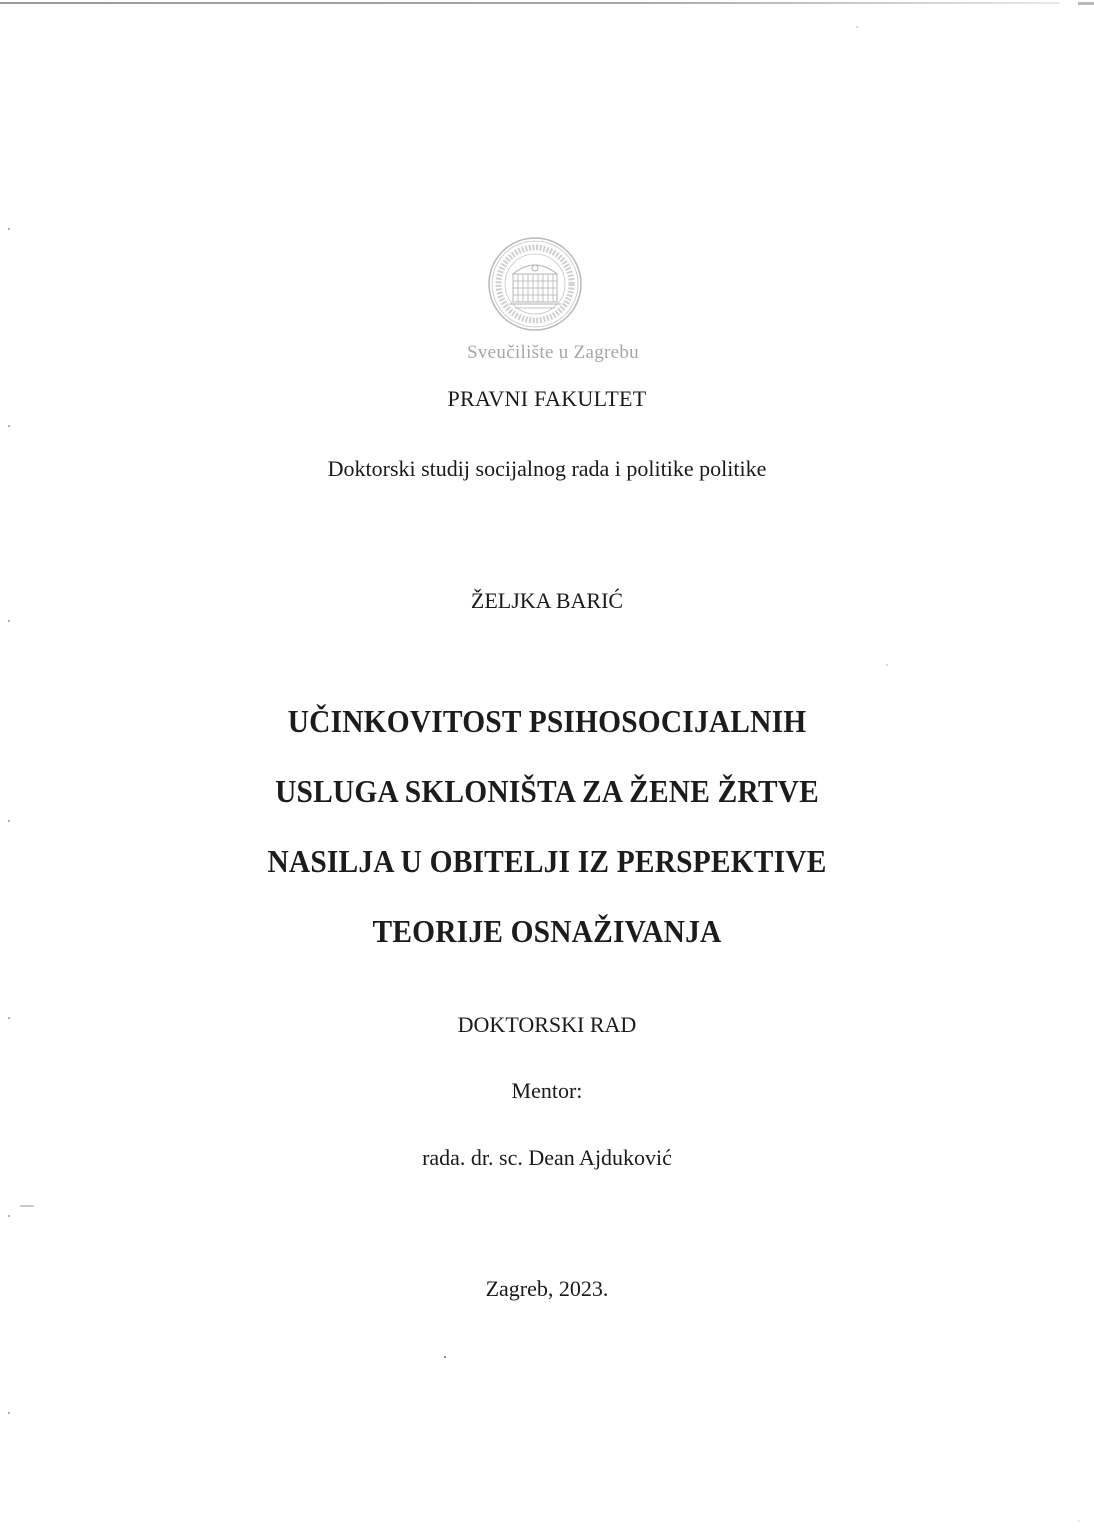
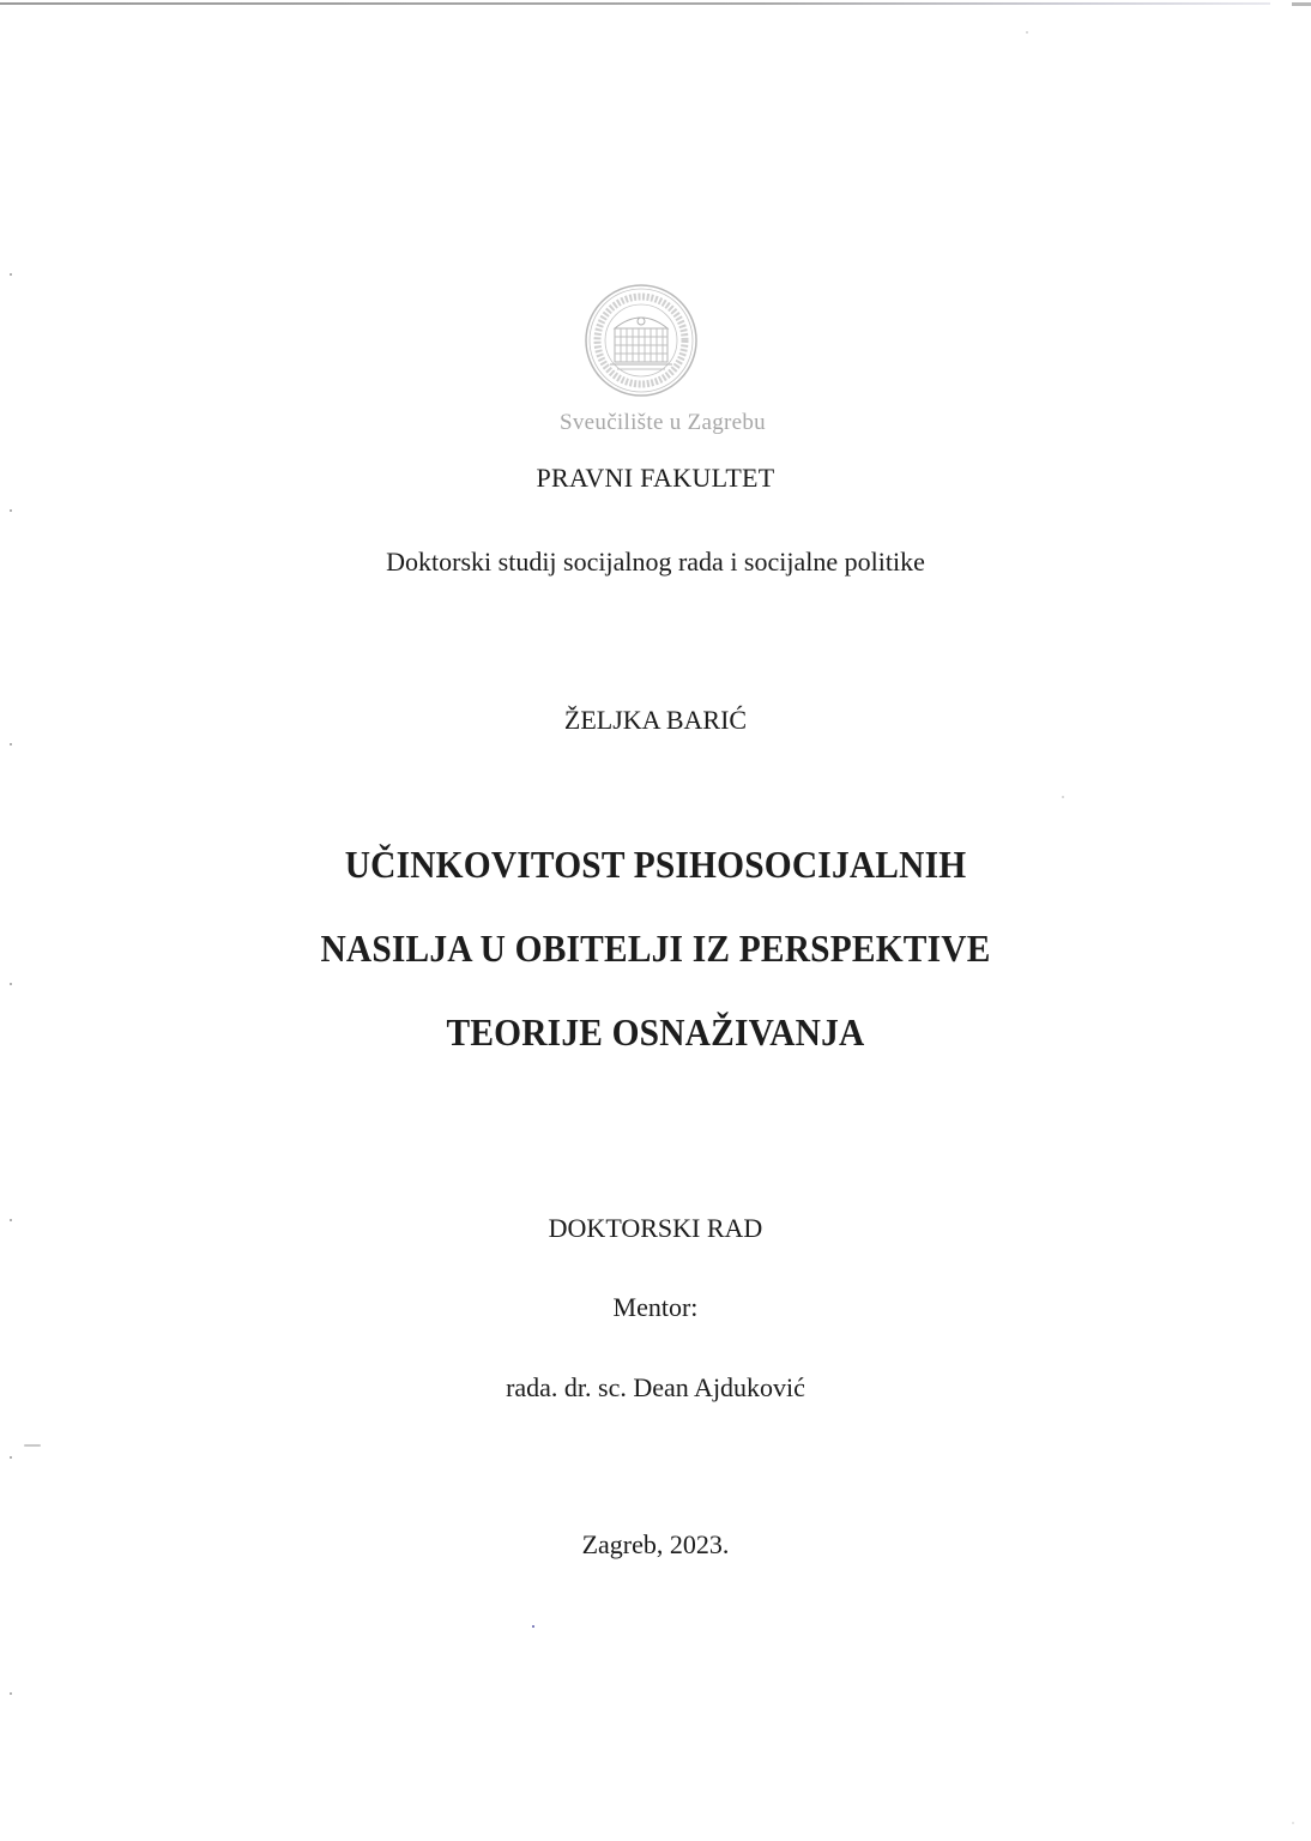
  Sveučilište u Zagrebu
  PRAVNI FAKULTET
- Doktorski studij socijalnog rada i politike politike
+ Doktorski studij socijalnog rada i socijalne politike
  ŽELJKA BARIĆ
  UČINKOVITOST PSIHOSOCIJALNIH
- USLUGA SKLONIŠTA ZA ŽENE ŽRTVE
  NASILJA U OBITELJI IZ PERSPEKTIVE
  TEORIJE OSNAŽIVANJA
  DOKTORSKI RAD
  Mentor:
  rada. dr. sc. Dean Ajduković
  Zagreb, 2023.
